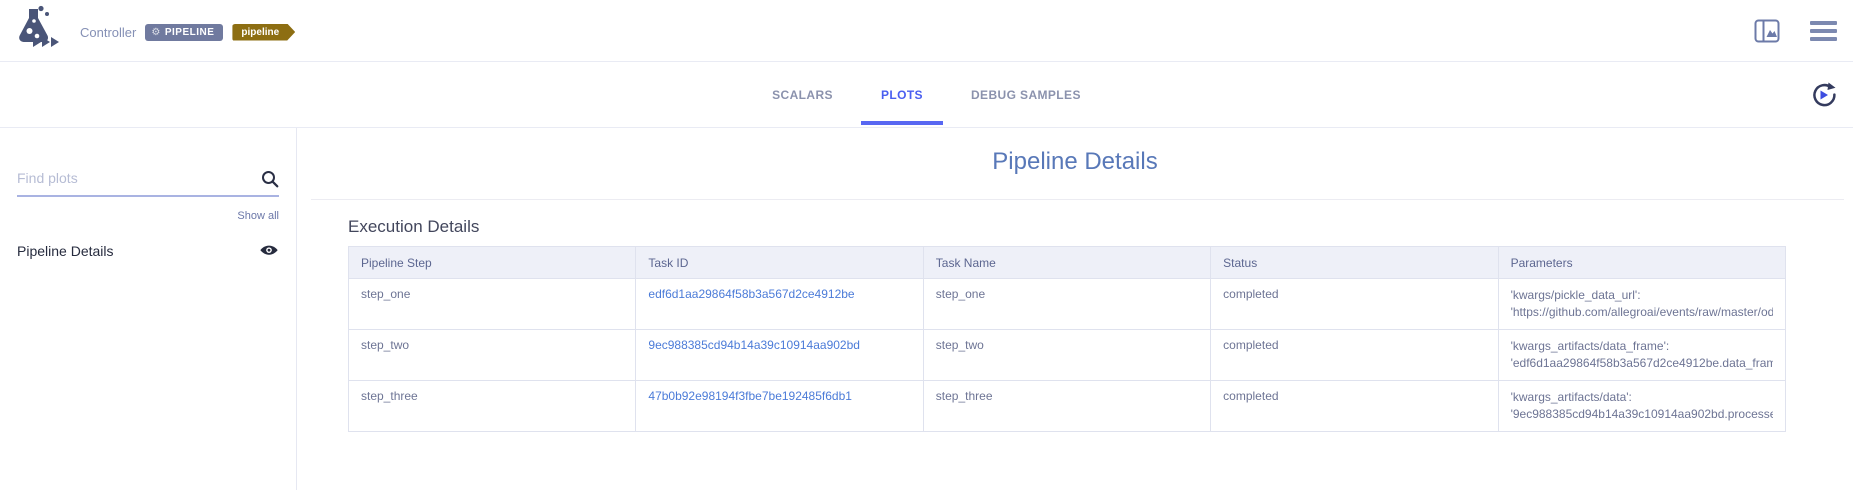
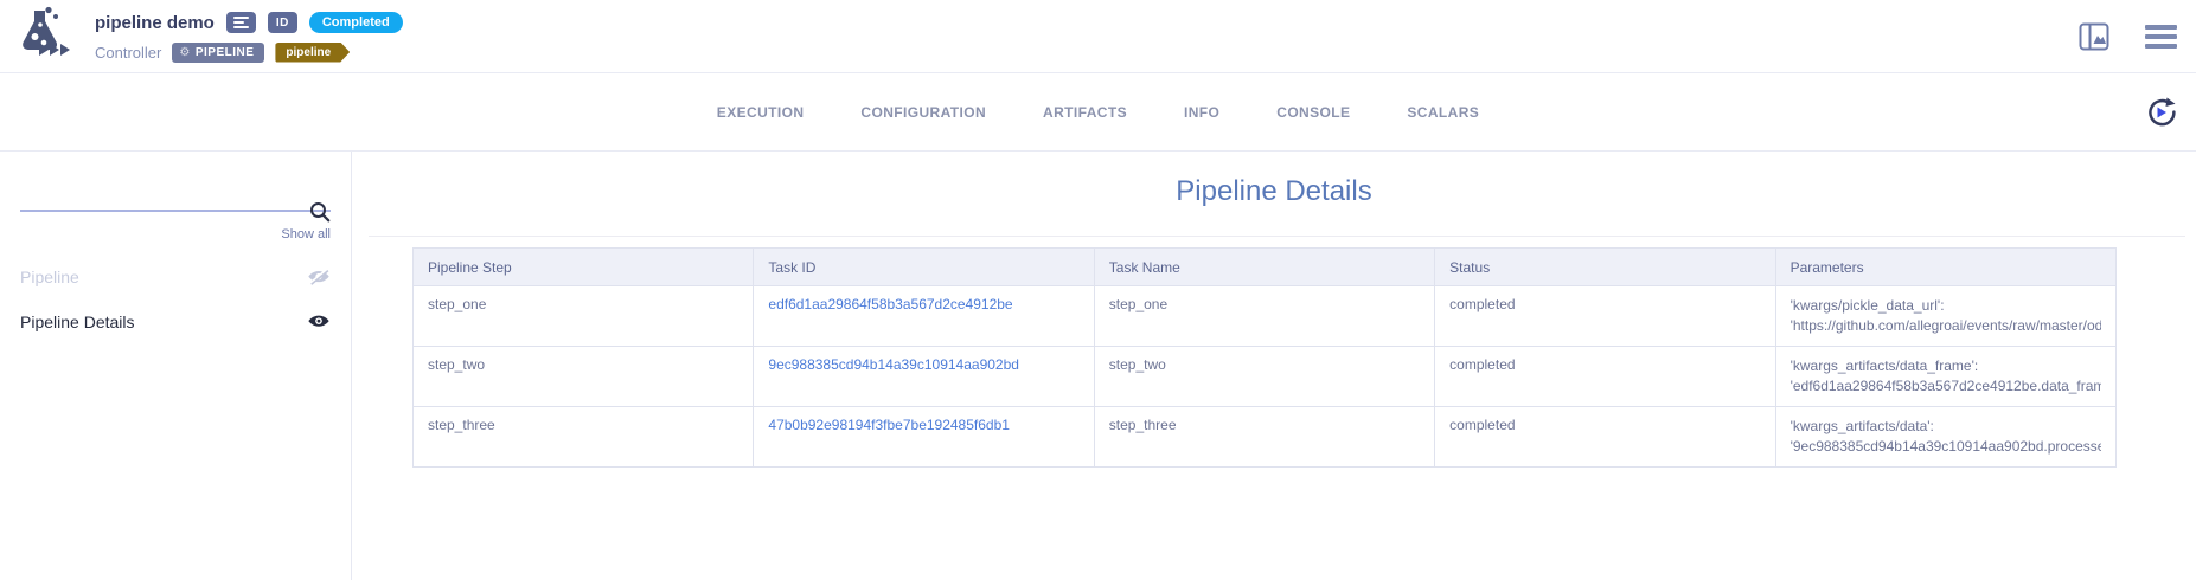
+ pipeline demo
+ ID
+ Completed
  Controller
  ⚙
  PIPELINE
  pipeline
+ EXECUTION
+ CONFIGURATION
+ ARTIFACTS
+ INFO
+ CONSOLE
  SCALARS
- PLOTS
- DEBUG SAMPLES
- Find plots
  Show all
+ Pipeline
  Pipeline Details
  Pipeline Details
- Execution Details
  Pipeline Step	Task ID	Task Name	Status	Parameters
  step_one	edf6d1aa29864f58b3a567d2ce4912be	step_one	completed	'kwargs/pickle_data_url': 'https://github.com/allegroai/events/raw/master/od
  step_two	9ec988385cd94b14a39c10914aa902bd	step_two	completed	'kwargs_artifacts/data_frame': 'edf6d1aa29864f58b3a567d2ce4912be.data_fram
  step_three	47b0b92e98194f3fbe7be192485f6db1	step_three	completed	'kwargs_artifacts/data': '9ec988385cd94b14a39c10914aa902bd.process
